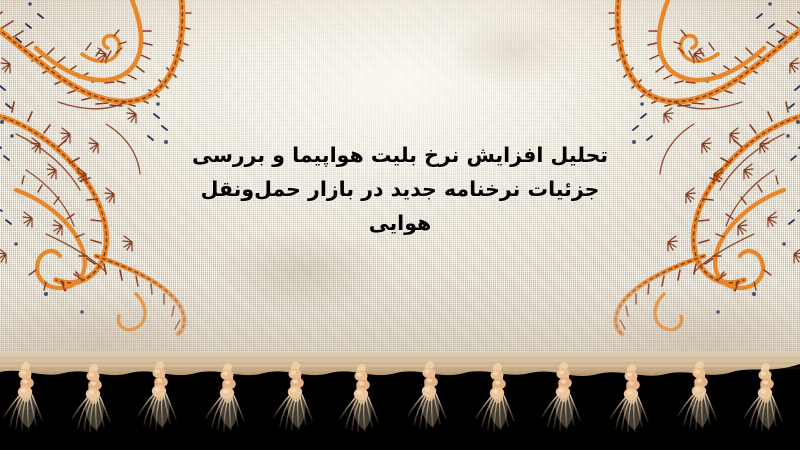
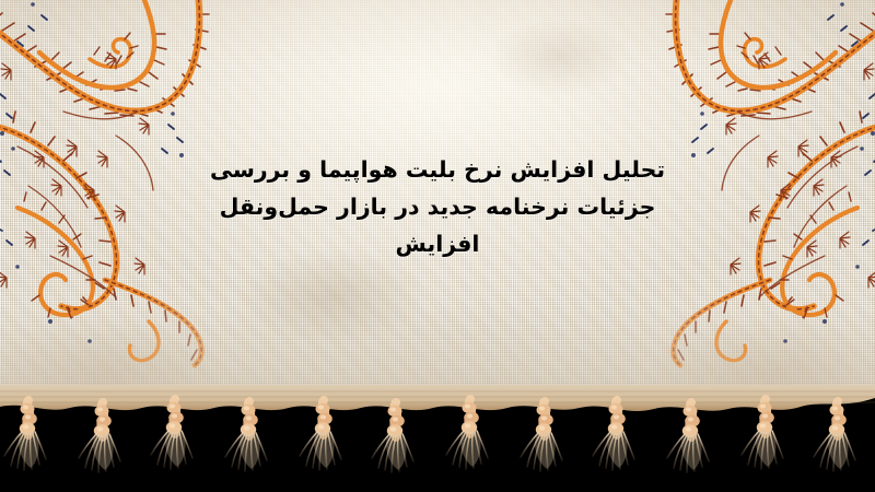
- تحلیل افزایش نرخ بلیت هواپیما و بررسی جزئیات نرخنامه جدید در بازار حمل‌ونقل هوایی
+ تحلیل افزایش نرخ بلیت هواپیما و بررسی جزئیات نرخنامه جدید در بازار حمل‌ونقل افزایش
